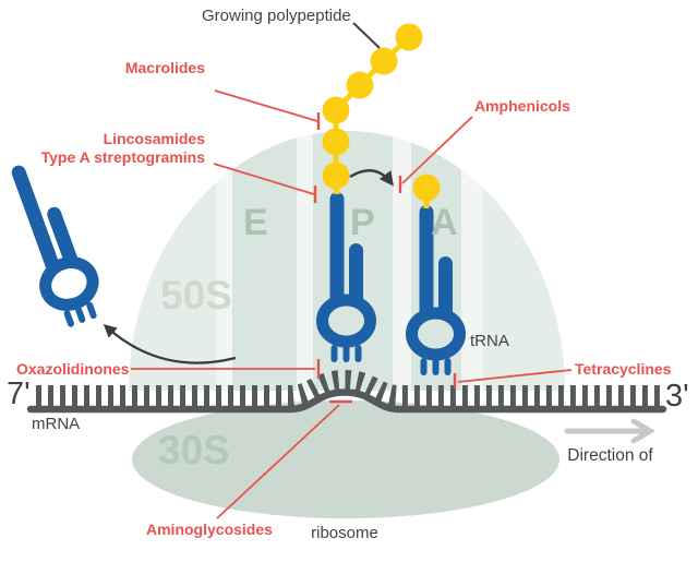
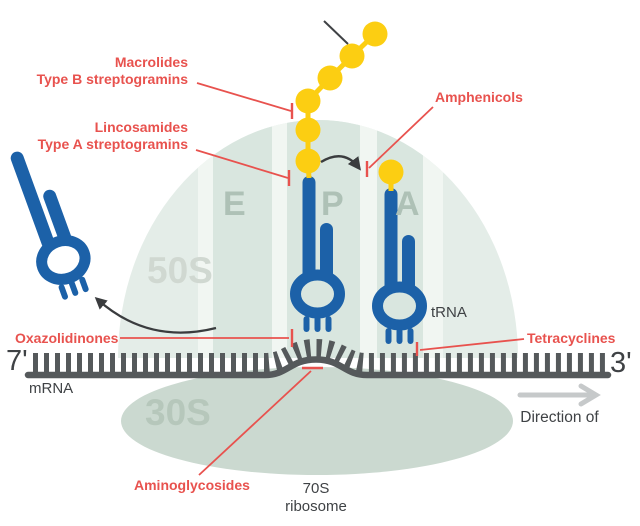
- Growing polypeptide
  Macrolides
+ Type B streptogramins
  Lincosamides
  Type A streptogramins
  Amphenicols
  Oxazolidinones
  Tetracyclines
  Aminoglycosides
  E
  P
  A
  50S
  30S
  tRNA
  mRNA
  7'
  3'
+ 70S
  ribosome
  Direction of
